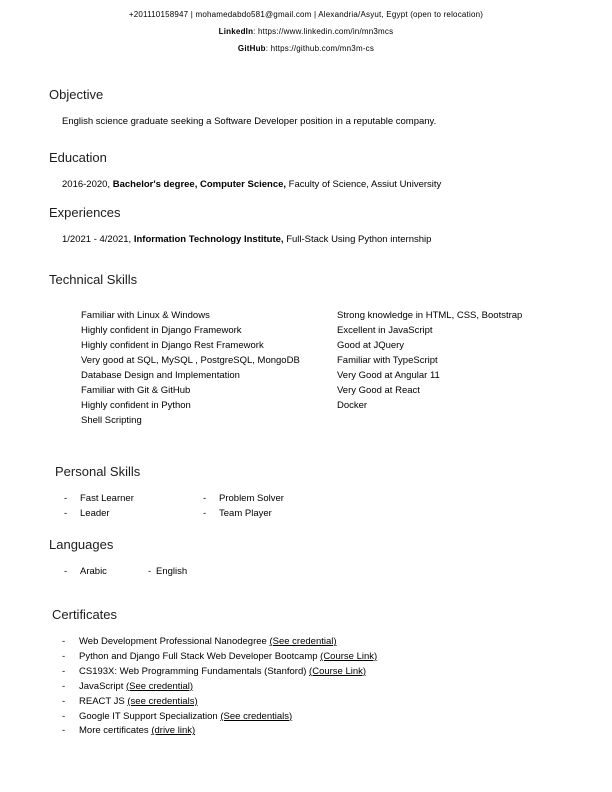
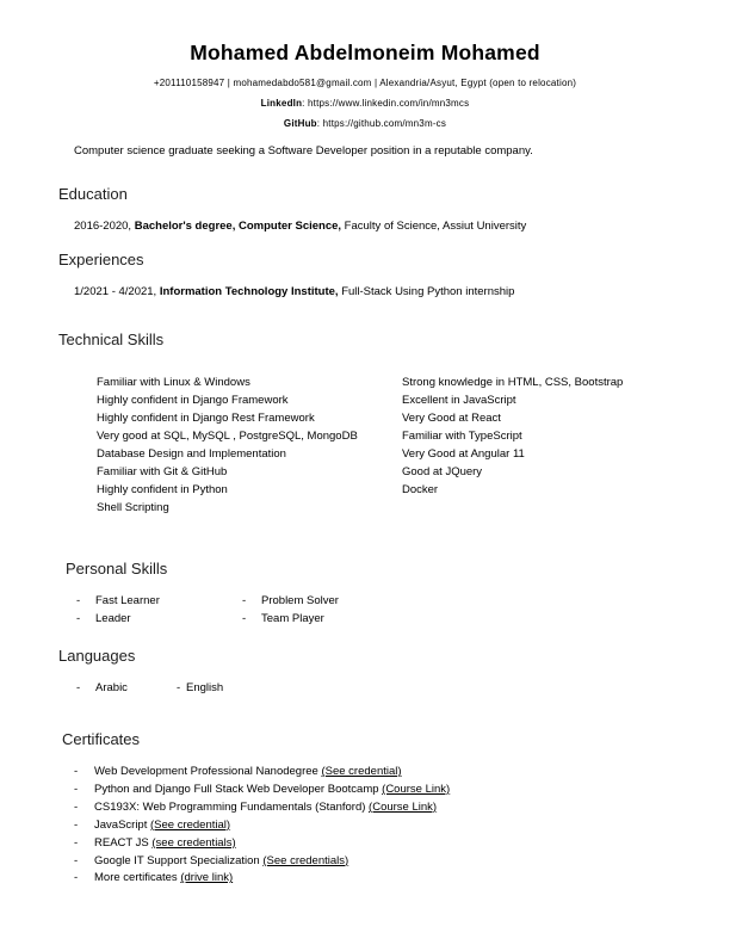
+ Mohamed Abdelmoneim Mohamed
  +201110158947 | mohamedabdo581@gmail.com | Alexandria/Asyut, Egypt (open to relocation)
  LinkedIn: https://www.linkedin.com/in/mn3mcs
  GitHub: https://github.com/mn3m-cs
- Objective
- English science graduate seeking a Software Developer position in a reputable company.
+ Computer science graduate seeking a Software Developer position in a reputable company.
  Education
  2016-2020, Bachelor's degree, Computer Science, Faculty of Science, Assiut University
  Experiences
  1/2021 - 4/2021, Information Technology Institute, Full-Stack Using Python internship
  Technical Skills
  Familiar with Linux & Windows
  Highly confident in Django Framework
  Highly confident in Django Rest Framework
  Very good at SQL, MySQL , PostgreSQL, MongoDB
  Database Design and Implementation
  Familiar with Git & GitHub
  Highly confident in Python
  Shell Scripting
  Strong knowledge in HTML, CSS, Bootstrap
  Excellent in JavaScript
- Good at JQuery
+ Very Good at React
  Familiar with TypeScript
  Very Good at Angular 11
- Very Good at React
+ Good at JQuery
  Docker
  Personal Skills
  -
  Fast Learner
  -
  Problem Solver
  -
  Leader
  -
  Team Player
  Languages
  -
  Arabic
  -
  English
  Certificates
  -
  Web Development Professional Nanodegree (See credential)
  -
  Python and Django Full Stack Web Developer Bootcamp (Course Link)
  -
  CS193X: Web Programming Fundamentals (Stanford) (Course Link)
  -
  JavaScript (See credential)
  -
  REACT JS (see credentials)
  -
  Google IT Support Specialization (See credentials)
  -
  More certificates (drive link)
